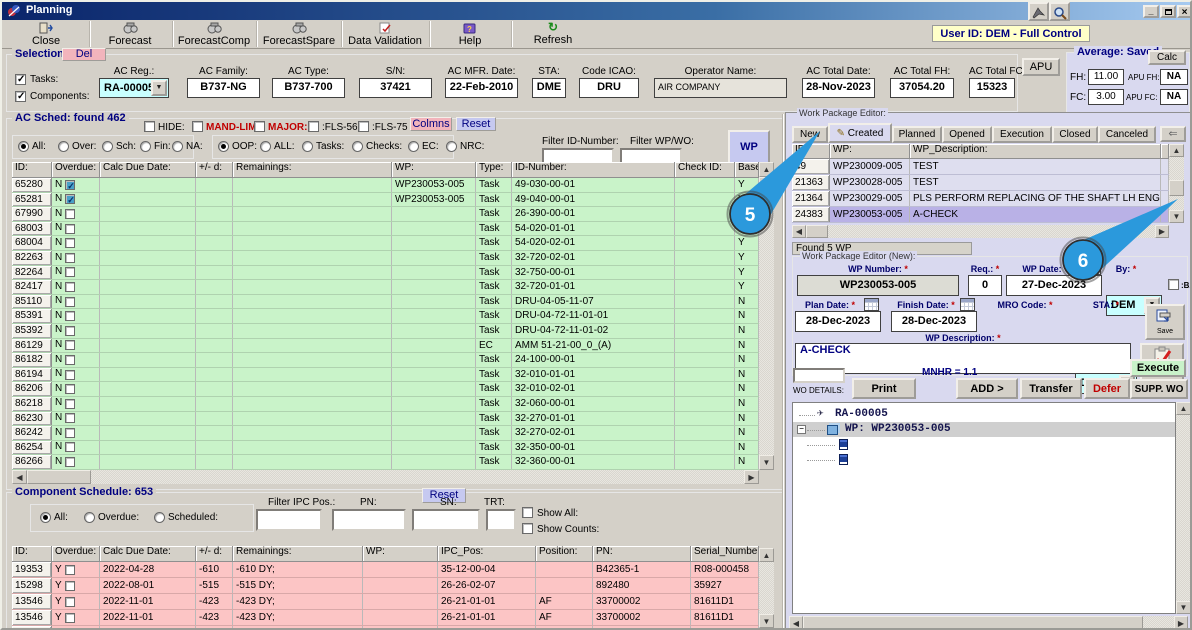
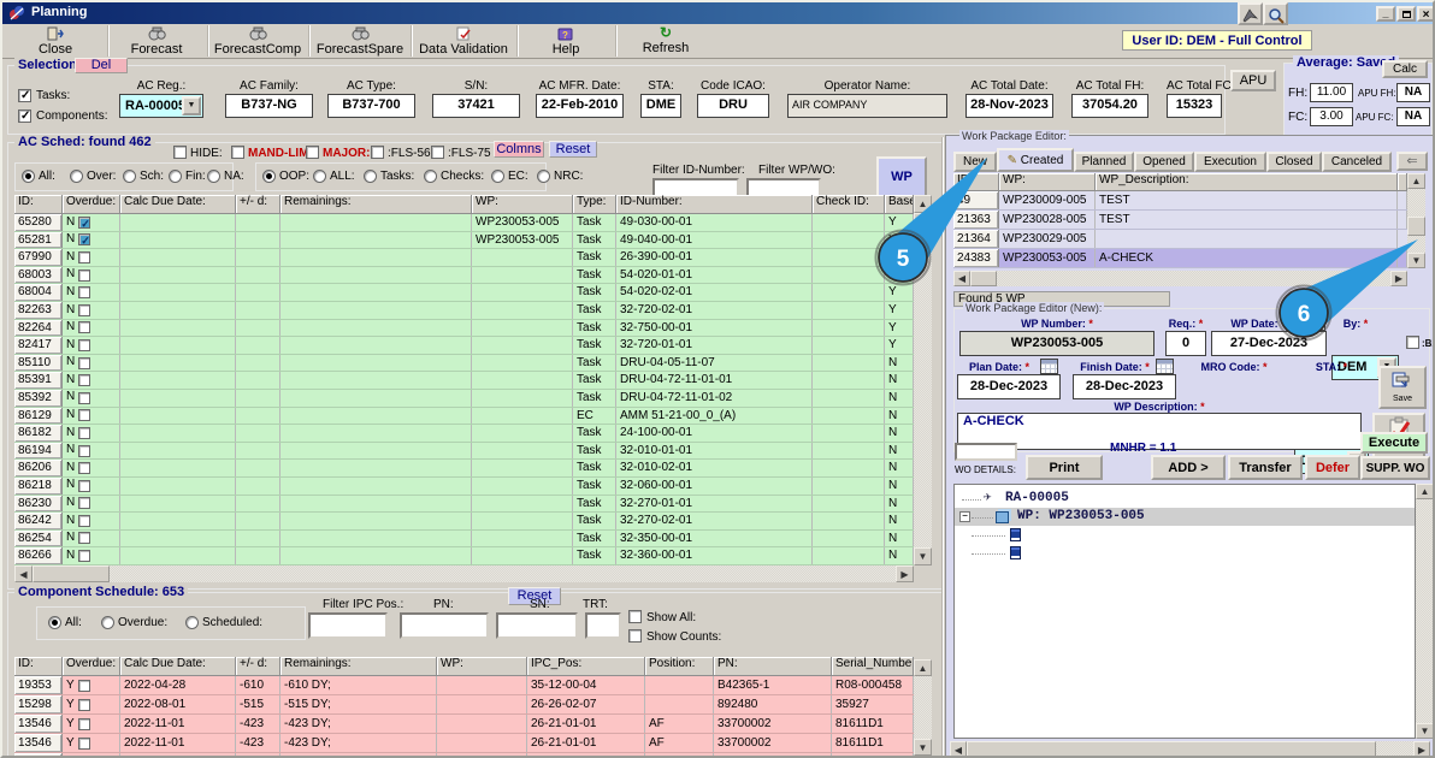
  Planning
  _
  ×
  Close
  Forecast
  ForecastComp
  ForecastSpare
  Data Validation
  ?
  Help
  ↻
  Refresh
  User ID: DEM - Full Control
  Selection
  Tasks:
  Components:
  AC Reg.:
  RA-0000
  AC Family:
  B737-NG
  AC Type:
  B737-700
  S/N:
  37421
  AC MFR. Date:
  22-Feb-2010
  STA:
  DME
  Code ICAO:
  DRU
  Operator Name:
  AIR COMPANY
  AC Total Date:
  28-Nov-2023
  AC Total FH:
  37054.20
  AC Total F
  15323
  APU
  Average: Sav
  Calc
  FH:
  11.00
  APU FH:
  NA
  FC:
  3.00
  APU FC:
  NA
  AC Sched: found 462
  HIDE:
  MAND-LIM
  MAJOR:
  :FLS-56
  :FLS-75
  Colmns
  Reset
  All:
  Over:
  Sch:
  Fin:
  NA:
  OOP:
  ALL:
  Tasks:
  Checks:
  EC:
  NRC:
  Filter ID-Number:
  Filter WP/WO:
  WP
  ID:
  Overdue:
  Calc Due Date:
  +/- d:
  Remainings:
  WP:
  Type:
  ID-Number:
  Check ID:
  Base
  65280
  N
  WP230053-005
  Task
  49-030-00-01
  Y
  65281
  N
  WP230053-005
  Task
  49-040-00-01
  67990
  N
  Task
  26-390-00-01
  68003
  N
  Task
  54-020-01-01
  68004
  N
  Task
  54-020-02-01
  Y
  82263
  N
  Task
  32-720-02-01
  Y
  82264
  N
  Task
  32-750-00-01
  Y
  82417
  N
  Task
  32-720-01-01
  Y
  85110
  N
  Task
  DRU-04-05-11-07
  N
  85391
  N
  Task
  DRU-04-72-11-01-01
  N
  85392
  N
  Task
  DRU-04-72-11-01-02
  N
  86129
  N
  EC
  AMM 51-21-00_0_(A)
  N
  86182
  N
  Task
  24-100-00-01
  N
  86194
  N
  Task
  32-010-01-01
  N
  86206
  N
  Task
  32-010-02-01
  N
  86218
  N
  Task
  32-060-00-01
  N
  86230
  N
  Task
  32-270-01-01
  N
  86242
  N
  Task
  32-270-02-01
  N
  86254
  N
  Task
  32-350-00-01
  N
  86266
  N
  Task
  32-360-00-01
  N
  ▲
  ▼
  ◀
  ▶
  Component Schedule: 653
  Reset
  All:
  Overdue:
  Scheduled:
  Filter IPC Pos.:
  PN:
  SN:
  TRT:
  Show All:
  Show Counts:
  ID:
  Overdue:
  Calc Due Date:
  +/- d:
  Remainings:
  WP:
  IPC_Pos:
  Position:
  PN:
  Serial_Numbe
  19353
  Y
  2022-04-28
  -610
  -610 DY;
  35-12-00-04
  B42365-1
  R08-000458
  15298
  Y
  2022-08-01
  -515
  -515 DY;
  26-26-02-07
  892480
  35927
  13546
  Y
  2022-11-01
  -423
  -423 DY;
  26-21-01-01
  AF
  33700002
  81611D1
  13546
  Y
  2022-11-01
  -423
  -423 DY;
  26-21-01-01
  AF
  33700002
  81611D1
  ▲
  ▼
  Work Package Editor:
  ✎ Created
  Planned
  Opened
  Execution
  Closed
  Canceled
  ⇐
  WP:
  WP_Description:
  WP230009-005
  TEST
  21363
  WP230028-005
  TEST
  21364
  WP230029-005
- PLS PERFORM REPLACING OF THE SHAFT LH ENG
  24383
  WP230053-005
  A-CHECK
  ▲
  ▼
  ◀
  ▶
  Found 5 WP
  Work Package Editor (New):
  WP Number: *
  WP230053-005
  Req.: *
  0
  WP Date:
  27-Dec-2023
  By: *
  DEM
  Plan Date: *
  28-Dec-2023
  Finish Date: *
  28-Dec-2023
  MRO Code: *
  STA: *
  WP Description: *
  A-CHECK
  WO DETAILS:
  Print
  MNHR = 1.1
  ADD >
  Transfer
  Defer
  Execute
  SUPP. WO
  ✈
  RA-00005
  −
  WP: WP230053-005
  ▲
  ▼
  ◀
  ▶
  5
  6
